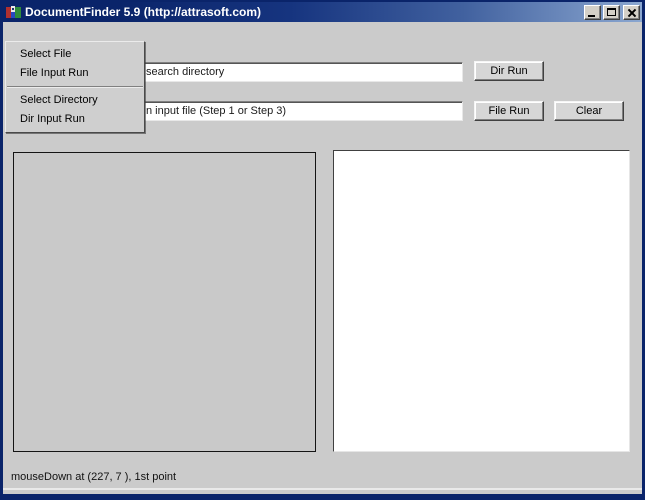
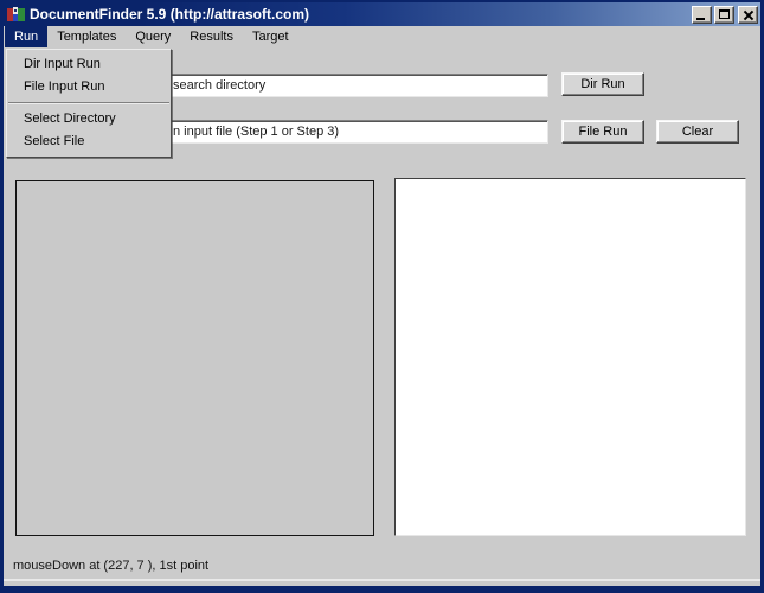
  DocumentFinder 5.9 (http://attrasoft.com)
+ Run
+ Templates
+ Query
+ Results
+ Target
  search directory
  n input file (Step 1 or Step 3)
  Dir Run
  File Run
  Clear
  mouseDown at (227, 7 ), 1st point
- Select File
+ Dir Input Run
  File Input Run
  Select Directory
- Dir Input Run
+ Select File
